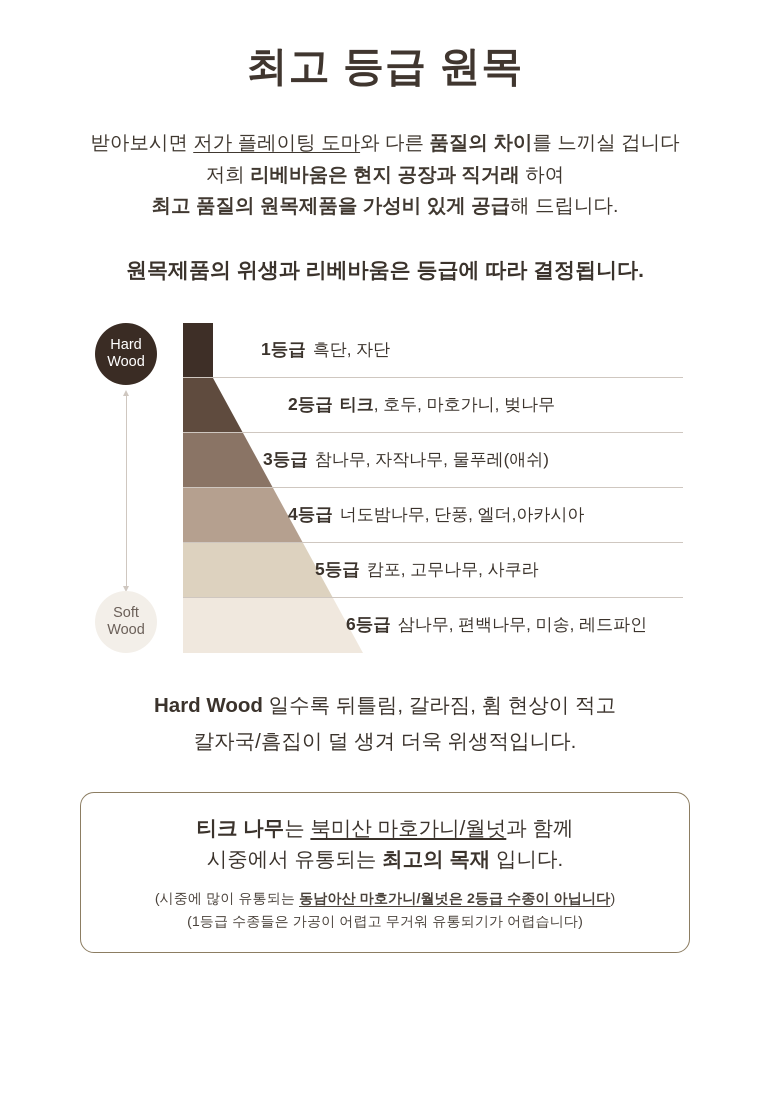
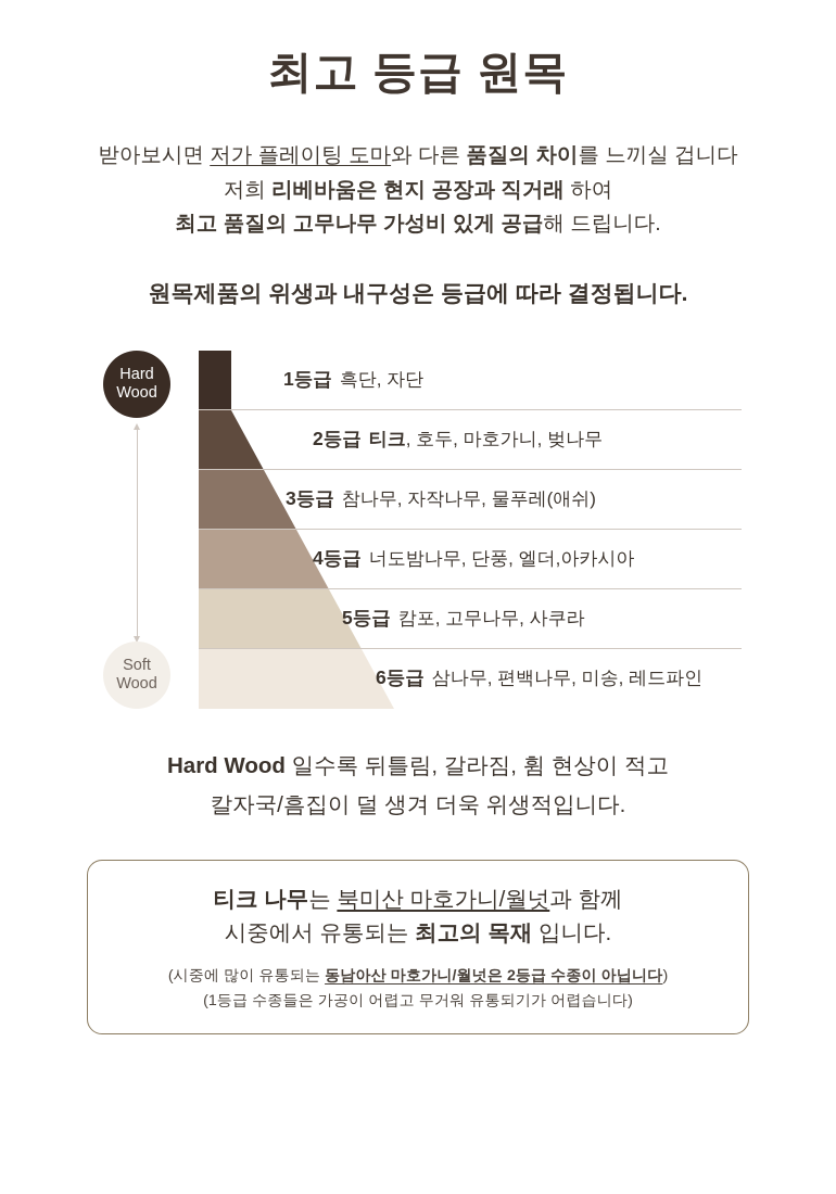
  최고 등급 원목
  받아보시면 저가 플레이팅 도마와 다른 품질의 차이를 느끼실 겁니다
  저희 리베바움은 현지 공장과 직거래 하여
- 최고 품질의 원목제품을 가성비 있게 공급해 드립니다.
+ 최고 품질의 고무나무 가성비 있게 공급해 드립니다.
- 원목제품의 위생과 리베바움은 등급에 따라 결정됩니다.
+ 원목제품의 위생과 내구성은 등급에 따라 결정됩니다.
  Hard
  Wood
  Soft
  Wood
  1등급 흑단, 자단
  2등급 티크, 호두, 마호가니, 벚나무
  3등급 참나무, 자작나무, 물푸레(애쉬)
  4등급 너도밤나무, 단풍, 엘더,아카시아
  5등급 캄포, 고무나무, 사쿠라
  6등급 삼나무, 편백나무, 미송, 레드파인
  Hard Wood 일수록 뒤틀림, 갈라짐, 휨 현상이 적고
  칼자국/흠집이 덜 생겨 더욱 위생적입니다.
  티크 나무는 북미산 마호가니/월넛과 함께
  시중에서 유통되는 최고의 목재 입니다.
  (시중에 많이 유통되는 동남아산 마호가니/월넛은 2등급 수종이 아닙니다)
  (1등급 수종들은 가공이 어렵고 무거워 유통되기가 어렵습니다)
